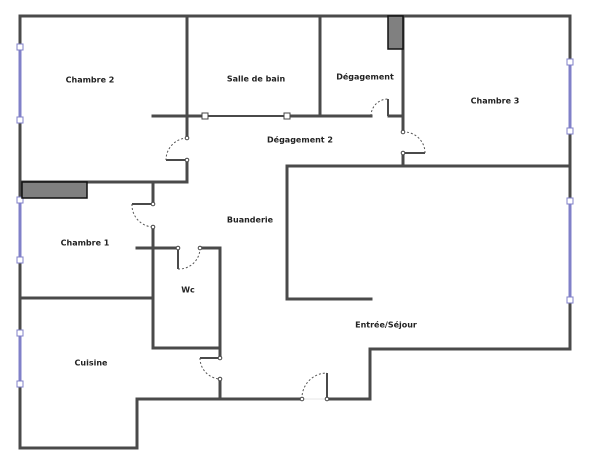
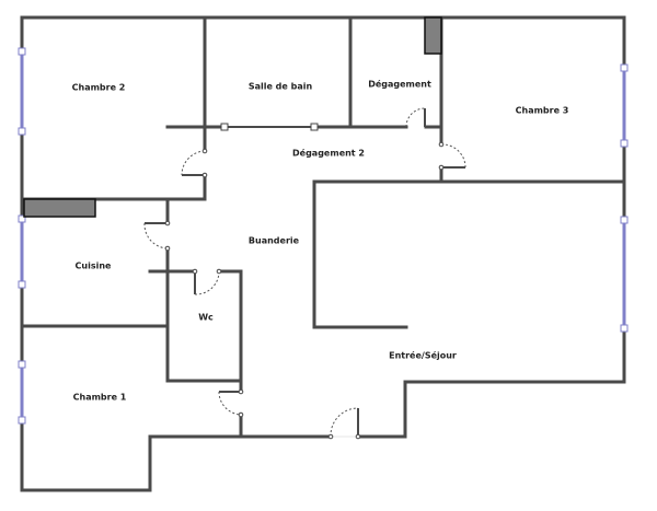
  Chambre 2
  Salle de bain
  Dégagement
  Chambre 3
  Dégagement 2
  Buanderie
- Chambre 1
+ Cuisine
  Wc
  Entrée/Séjour
- Cuisine
+ Chambre 1
